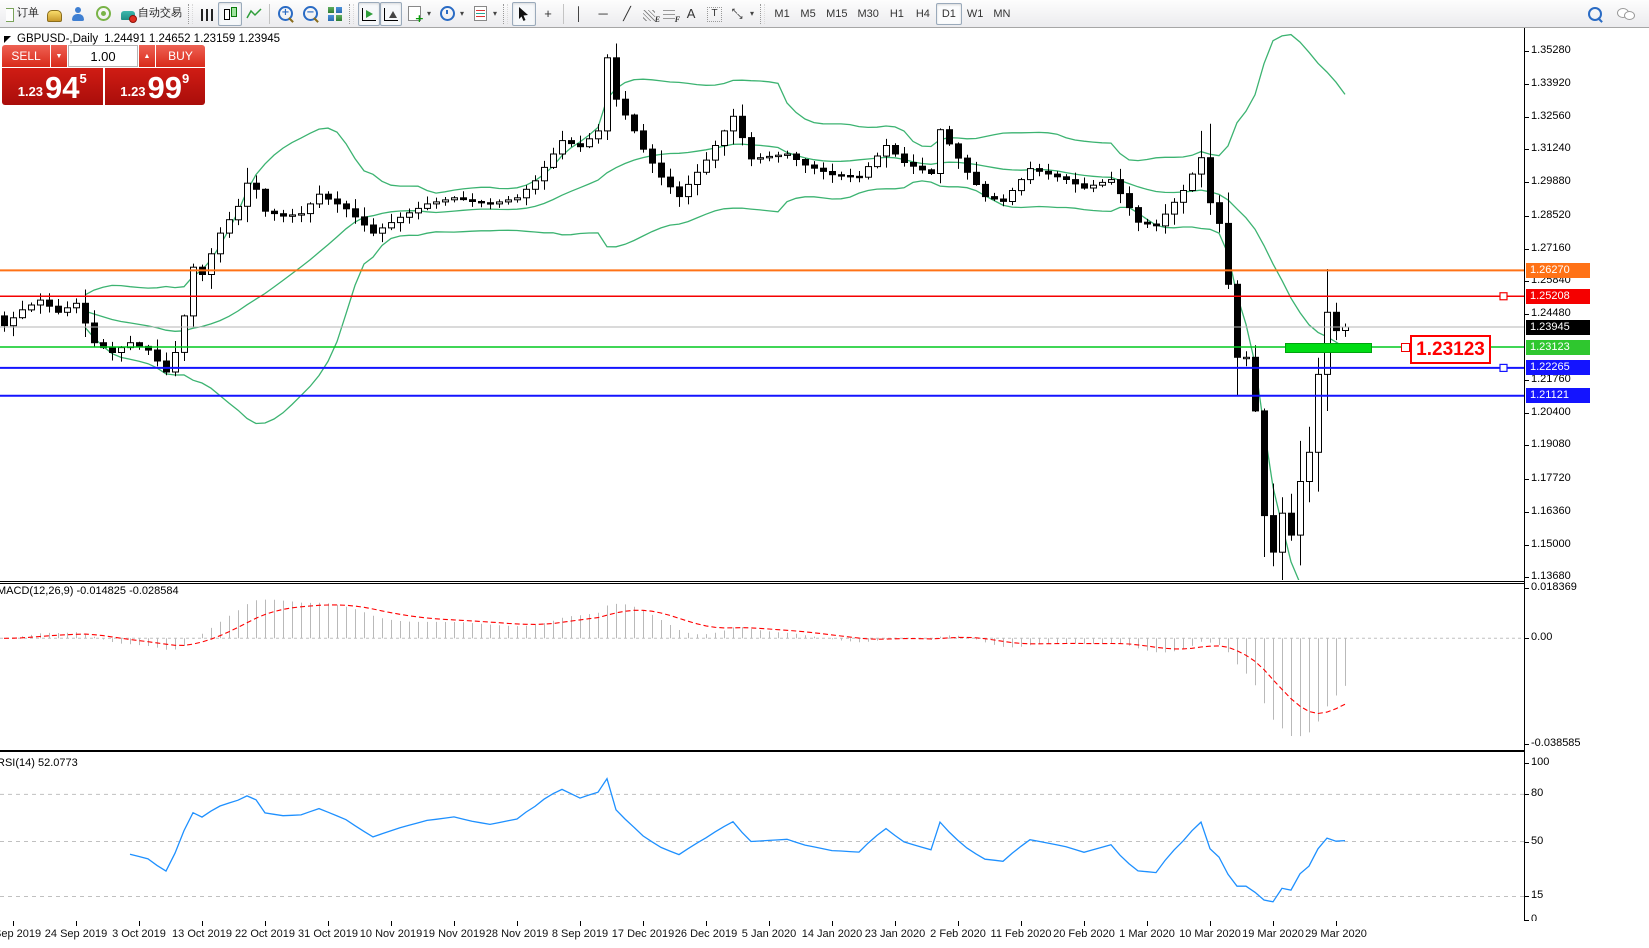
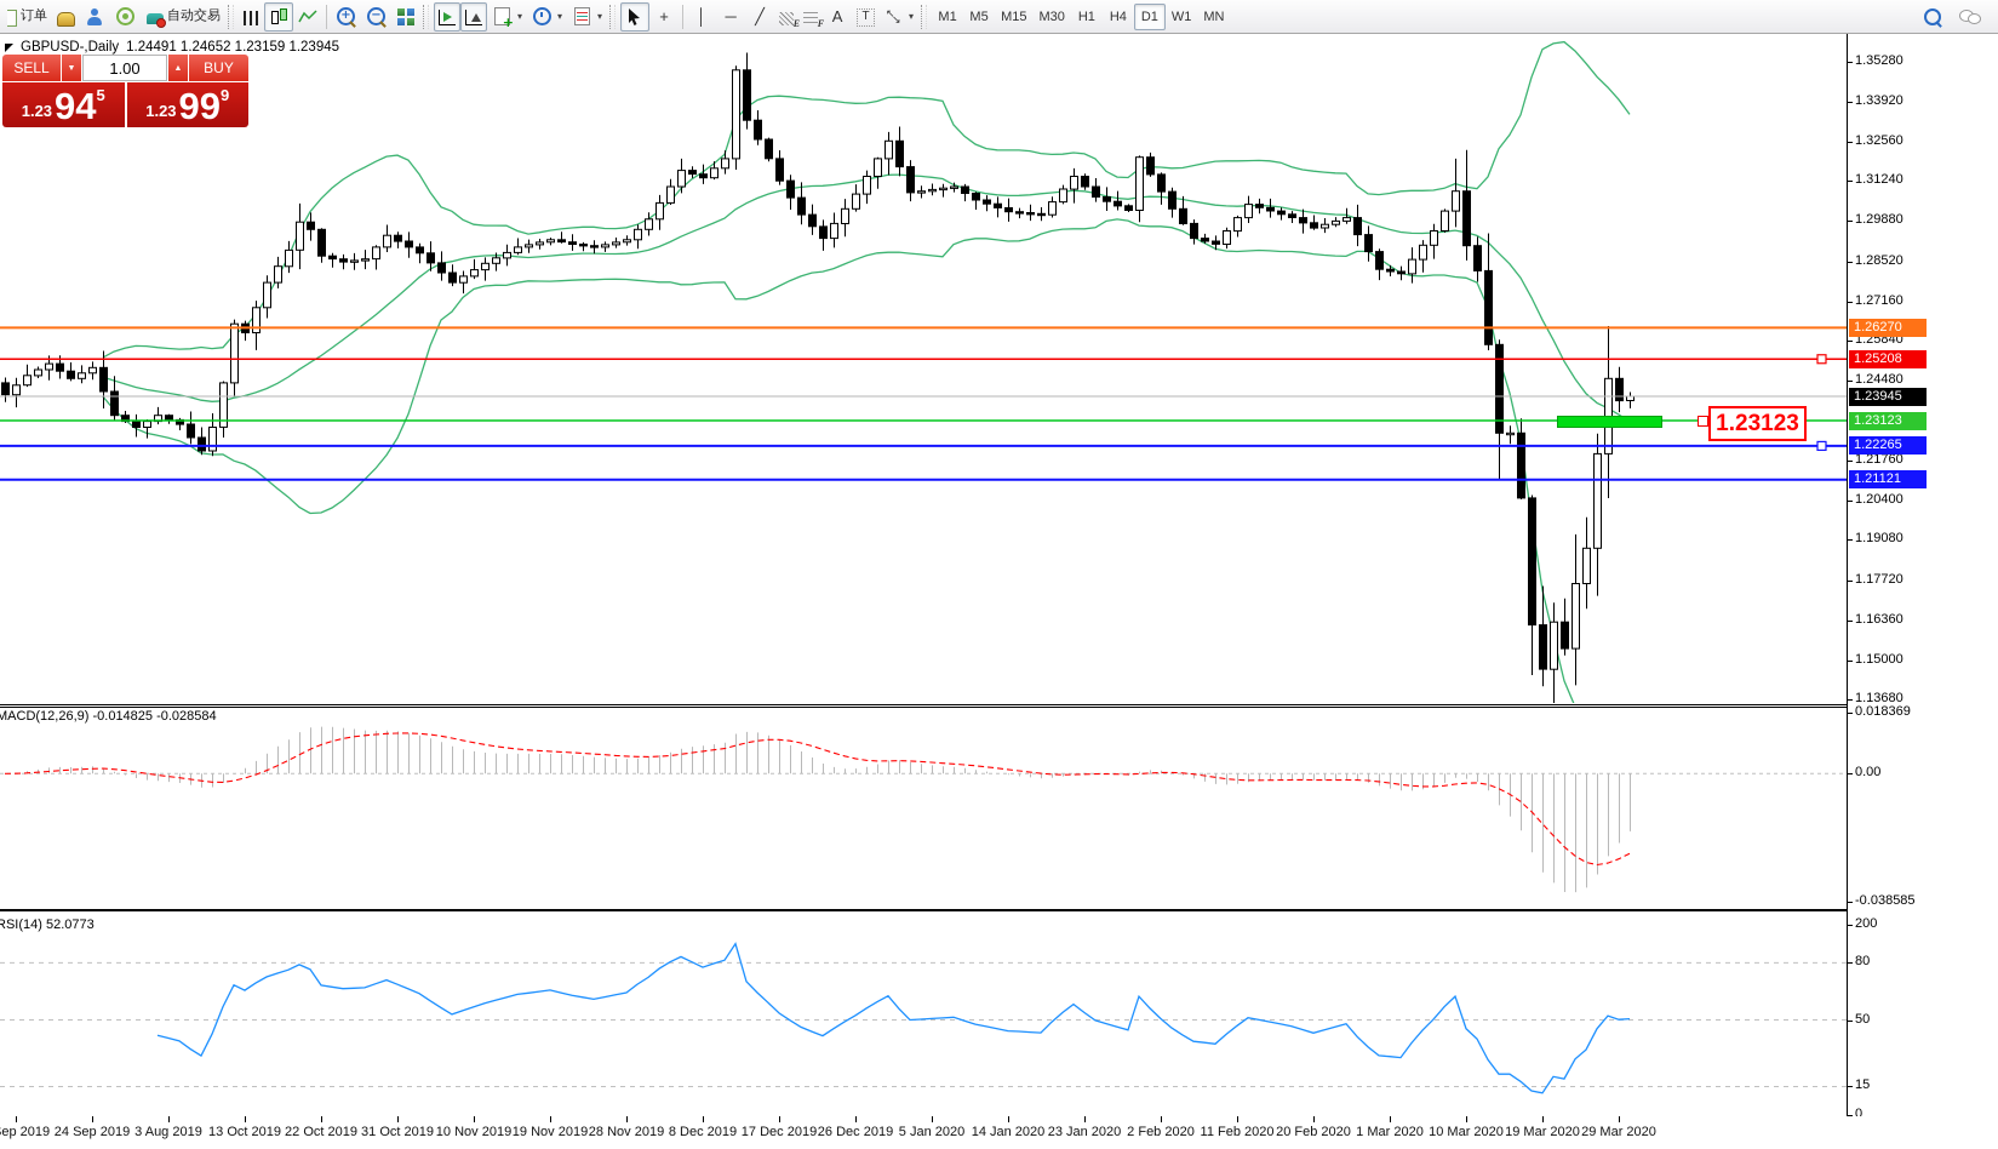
  订单
  自动交易
  +
  −
  +
  ▾
  ▾
  ▾
  +
  │
  ─
  ╱
  E
  F
  A
  T
  ↖
  ↘
  ▾
  M1 M5 M15 M30 H1 H4 D1 W1 MN
  GBPUSD-,Daily
  1.24491 1.24652 1.23159 1.23945
  SELL
  1.00
  BUY
  1.23
  94
  5
  1.23
  99
  9
  MACD(12,26,9) -0.014825 -0.028584
  RSI(14) 52.0773
  1.35280
  1.33920
  1.32560
  1.31240
  1.29880
  1.28520
  1.27160
  1.25840
  1.24480
  1.21760
  1.20400
  1.19080
  1.17720
  1.16360
  1.15000
  1.13680
  1.26270
  1.25208
  1.23945
  1.23123
  1.22265
  1.21121
  0.018369
  0.00
  -0.038585
- 100
+ 200
  80
  50
  15
  0
  ep 2019
  24 Sep 2019
- 3 Oct 2019
+ 3 Aug 2019
  13 Oct 2019
  22 Oct 2019
  31 Oct 2019
  10 Nov 2019
  19 Nov 2019
  28 Nov 2019
- 8 Sep 2019
+ 8 Dec 2019
  17 Dec 2019
  26 Dec 2019
  5 Jan 2020
  14 Jan 2020
  23 Jan 2020
  2 Feb 2020
  11 Feb 2020
  20 Feb 2020
  1 Mar 2020
  10 Mar 2020
  19 Mar 2020
  29 Mar 2020
  1.23123
